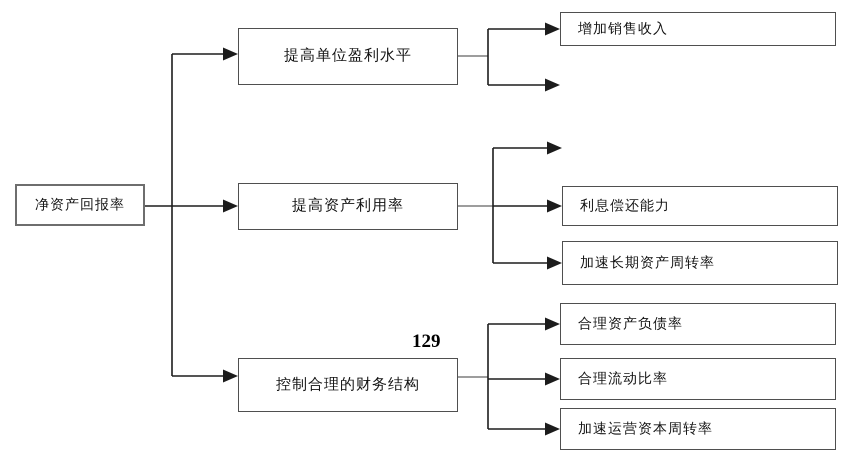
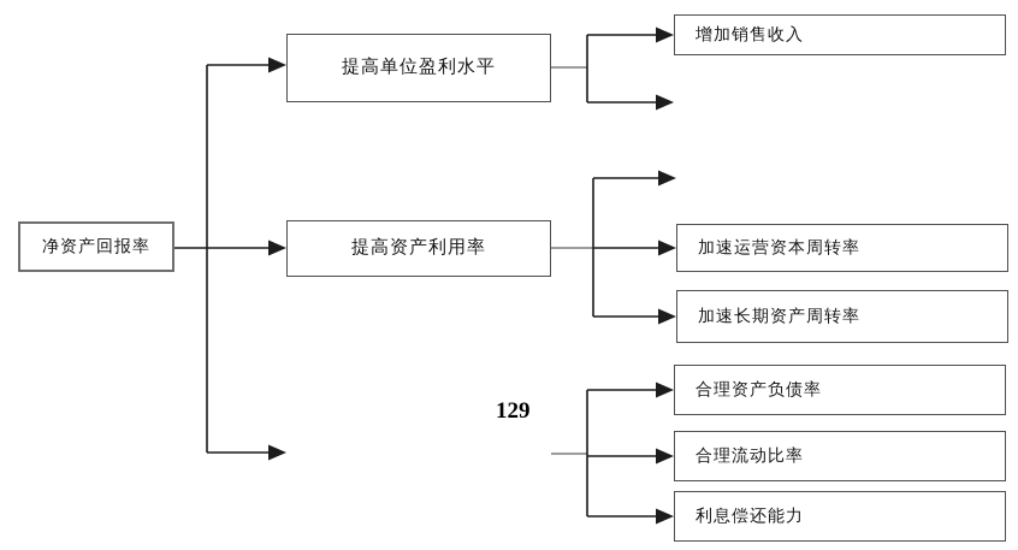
  净资产回报率
  提高单位盈利水平
  提高资产利用率
- 控制合理的财务结构
  增加销售收入
- 利息偿还能力
+ 加速运营资本周转率
  加速长期资产周转率
  合理资产负债率
  合理流动比率
- 加速运营资本周转率
+ 利息偿还能力
  129
